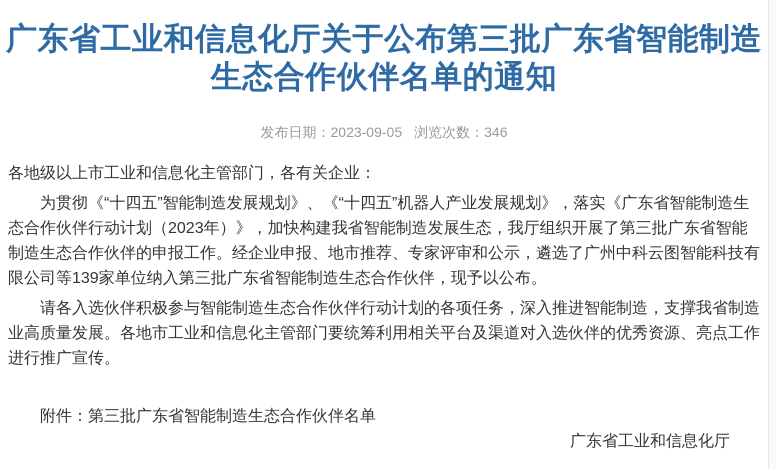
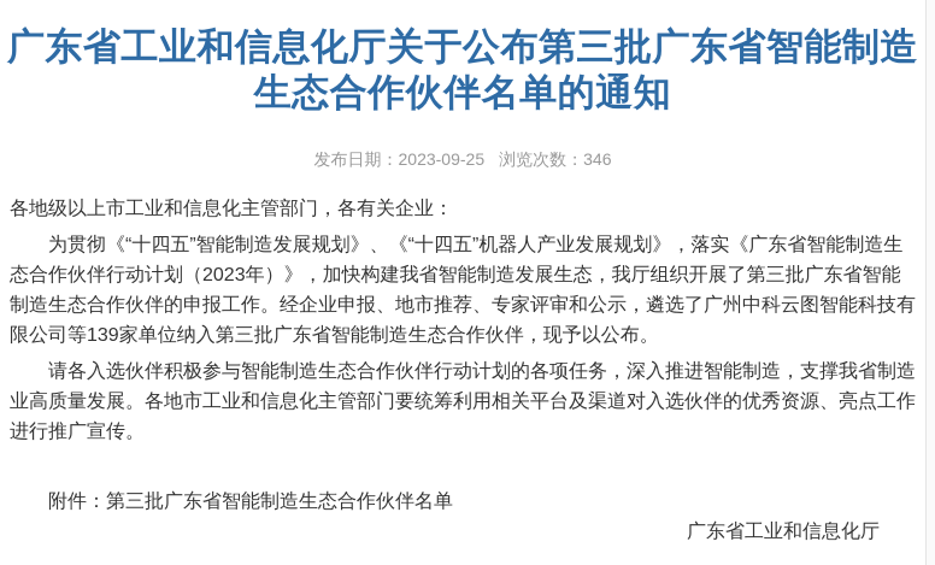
  广东省工业和信息化厅关于公布第三批广东省智能制造生态合作伙伴名单的通知
- 发布日期：2023-09-05 浏览次数：346
+ 发布日期：2023-09-25 浏览次数：346
  各地级以上市工业和信息化主管部门，各有关企业：
  为贯彻《“十四五”智能制造发展规划》、《“十四五”机器人产业发展规划》，落实《广东省智能制造生态合作伙伴行动计划（2023年）》，加快构建我省智能制造发展生态，我厅组织开展了第三批广东省智能制造生态合作伙伴的申报工作。经企业申报、地市推荐、专家评审和公示，遴选了广州中科云图智能科技有限公司等139家单位纳入第三批广东省智能制造生态合作伙伴，现予以公布。
  请各入选伙伴积极参与智能制造生态合作伙伴行动计划的各项任务，深入推进智能制造，支撑我省制造业高质量发展。各地市工业和信息化主管部门要统筹利用相关平台及渠道对入选伙伴的优秀资源、亮点工作进行推广宣传。
  附件：第三批广东省智能制造生态合作伙伴名单
  广东省工业和信息化厅
